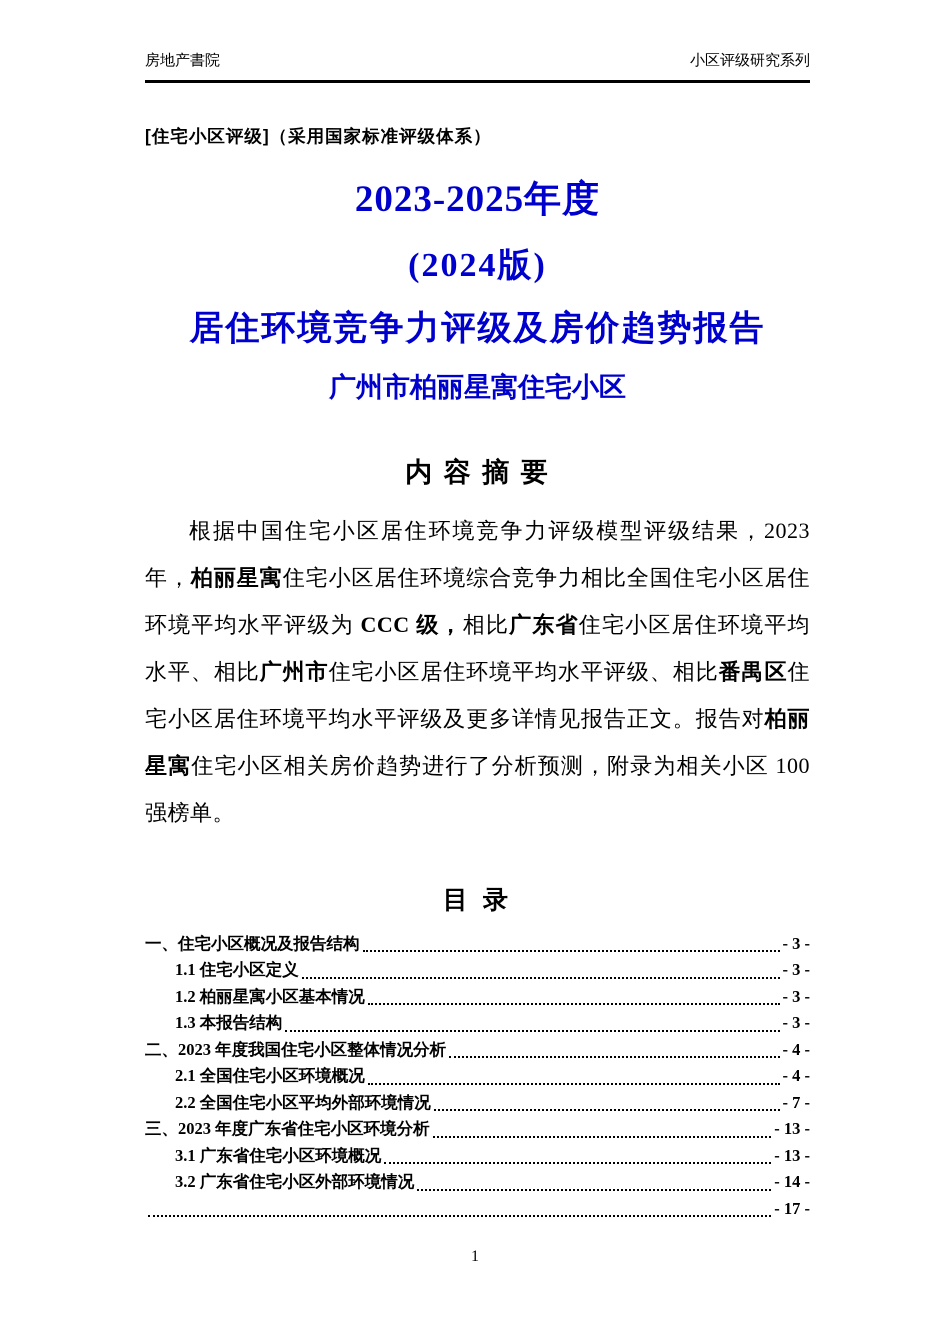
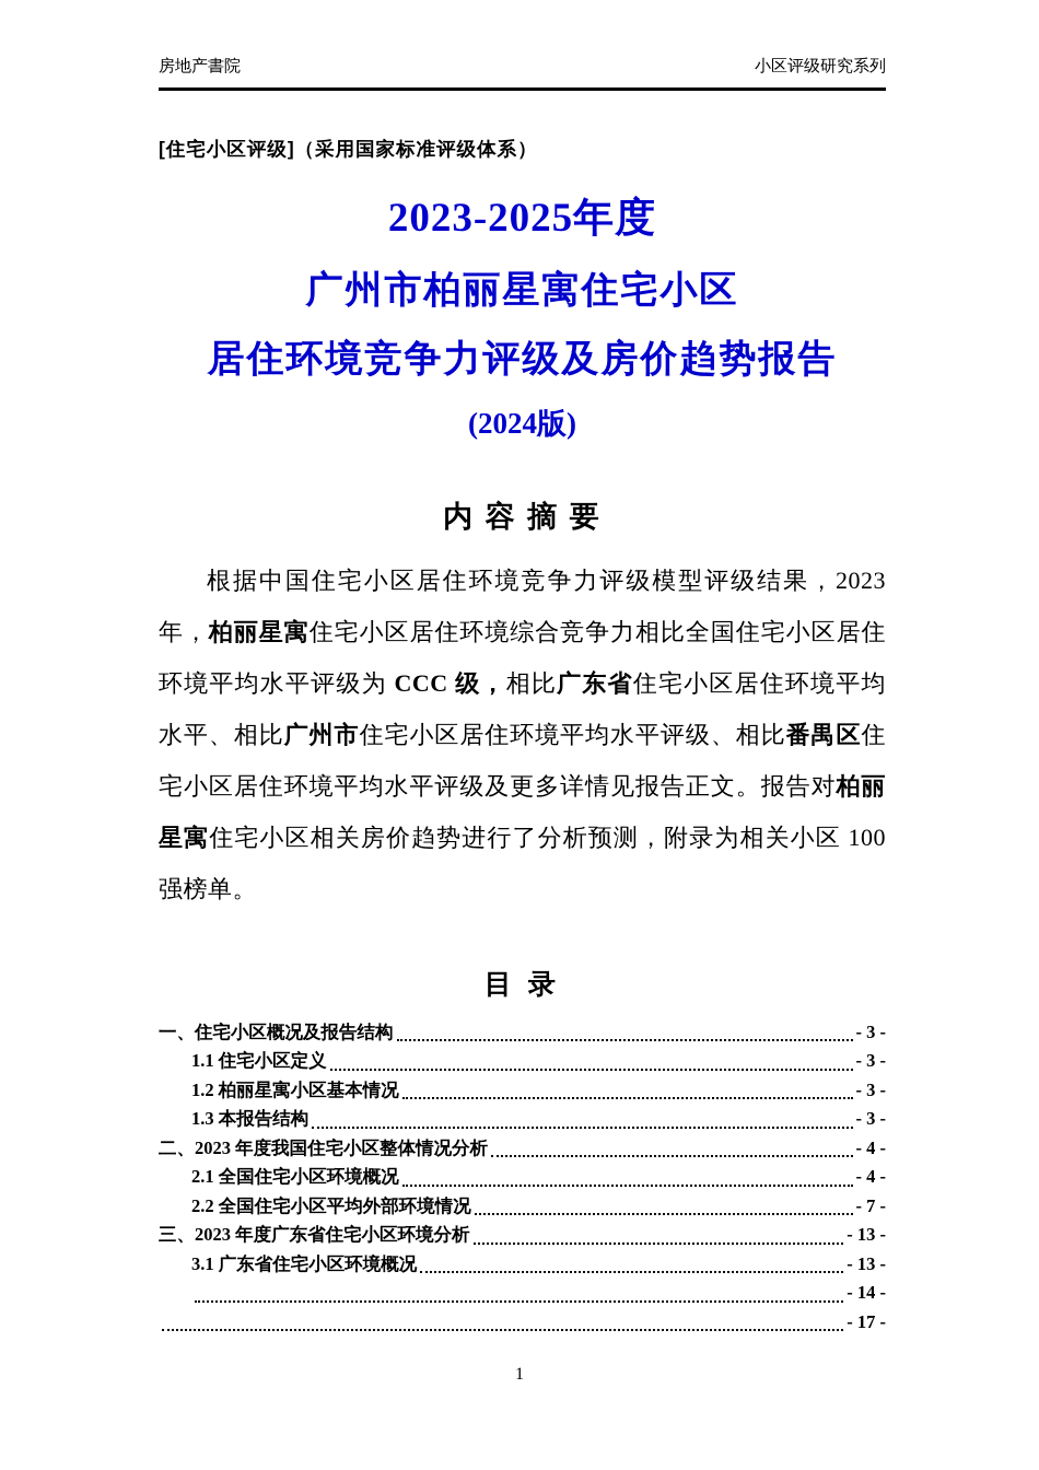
  房地产書院
  小区评级研究系列
  [住宅小区评级]（采用国家标准评级体系）
  2023-2025年度
- (2024版)
+ 广州市柏丽星寓住宅小区
  居住环境竞争力评级及房价趋势报告
- 广州市柏丽星寓住宅小区
+ (2024版)
  内 容 摘 要
  根据中国住宅小区居住环境竞争力评级模型评级结果，2023 年，柏丽星寓住宅小区居住环境综合竞争力相比全国住宅小区居住环境平均水平评级为 CCC 级，相比广东省住宅小区居住环境平均水平、相比广州市住宅小区居住环境平均水平评级、相比番禺区住宅小区居住环境平均水平评级及更多详情见报告正文。报告对柏丽星寓住宅小区相关房价趋势进行了分析预测，附录为相关小区 100 强榜单。
  目 录
  一、住宅小区概况及报告结构
  - 3 -
  1.1 住宅小区定义
  - 3 -
  1.2 柏丽星寓小区基本情况
  - 3 -
  1.3 本报告结构
  - 3 -
  二、2023 年度我国住宅小区整体情况分析
  - 4 -
  2.1 全国住宅小区环境概况
  - 4 -
  2.2 全国住宅小区平均外部环境情况
  - 7 -
  三、2023 年度广东省住宅小区环境分析
  - 13 -
  3.1 广东省住宅小区环境概况
  - 13 -
- 3.2 广东省住宅小区外部环境情况
  - 14 -
  - 17 -
  1
